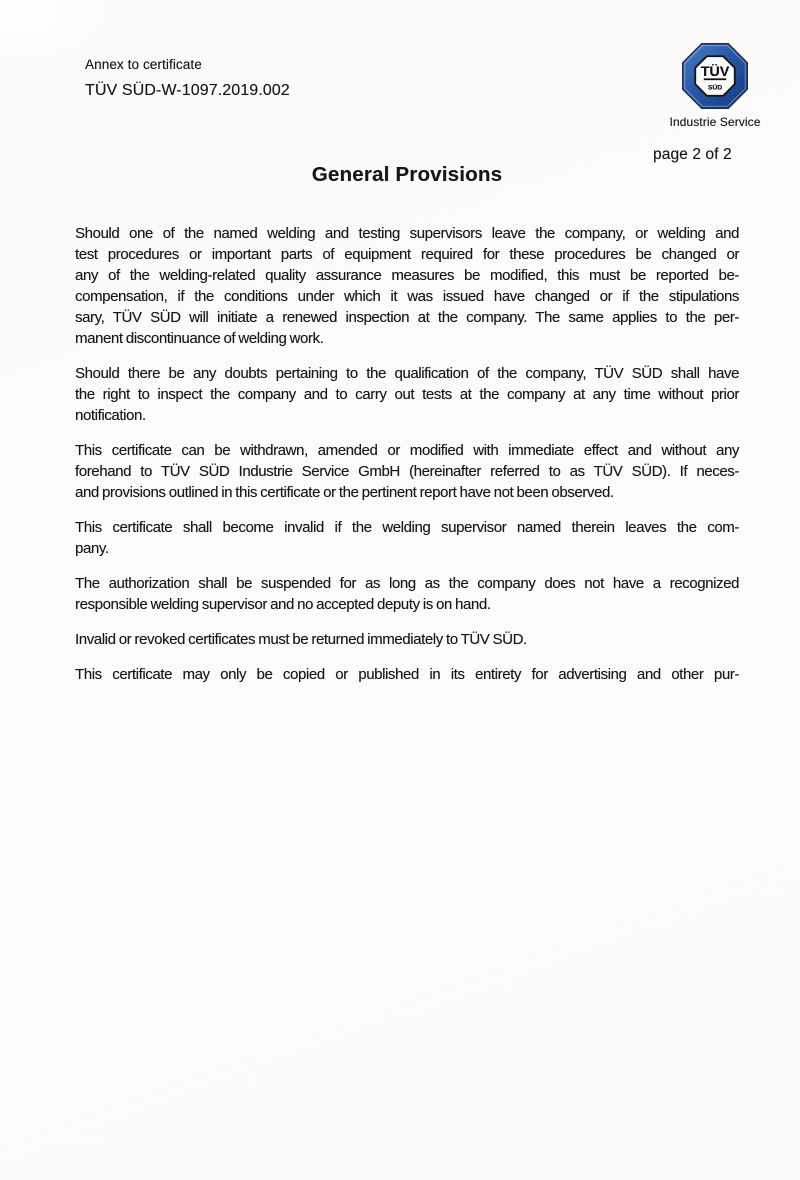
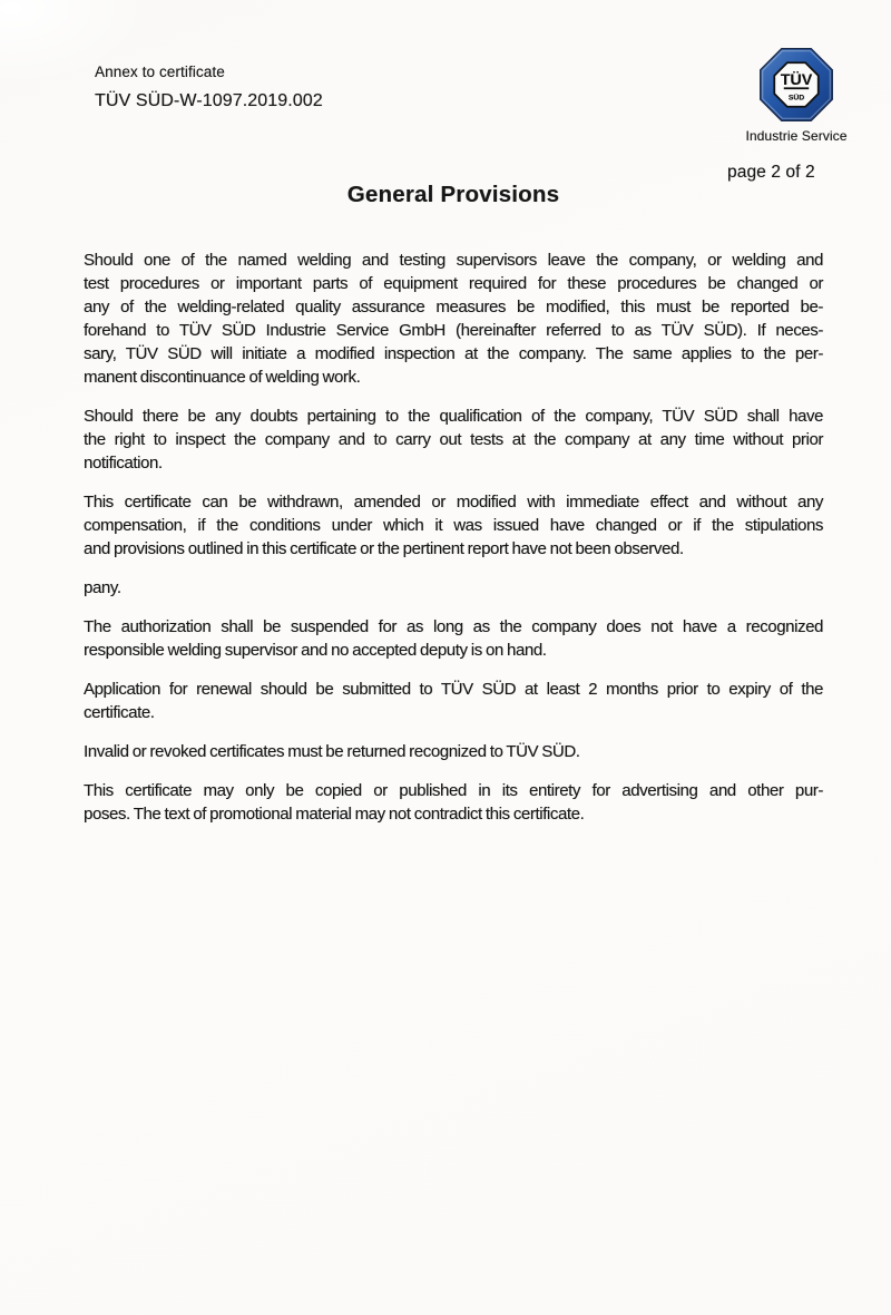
  Annex to certificate
  TÜV SÜD-W-1097.2019.002
  TÜV
  Industrie Service
  page 2 of 2
  General Provisions
  Should one of the named welding and testing supervisors leave the company, or welding and
  test procedures or important parts of equipment required for these procedures be changed or
  any of the welding-related quality assurance measures be modified, this must be reported be-
- compensation, if the conditions under which it was issued have changed or if the stipulations
+ forehand to TÜV SÜD Industrie Service GmbH (hereinafter referred to as TÜV SÜD). If neces-
- sary, TÜV SÜD will initiate a renewed inspection at the company. The same applies to the per-
+ sary, TÜV SÜD will initiate a modified inspection at the company. The same applies to the per-
  manent discontinuance of welding work.
  Should there be any doubts pertaining to the qualification of the company, TÜV SÜD shall have
  the right to inspect the company and to carry out tests at the company at any time without prior
  notification.
  This certificate can be withdrawn, amended or modified with immediate effect and without any
- forehand to TÜV SÜD Industrie Service GmbH (hereinafter referred to as TÜV SÜD). If neces-
+ compensation, if the conditions under which it was issued have changed or if the stipulations
  and provisions outlined in this certificate or the pertinent report have not been observed.
- This certificate shall become invalid if the welding supervisor named therein leaves the com-
  pany.
  The authorization shall be suspended for as long as the company does not have a recognized
  responsible welding supervisor and no accepted deputy is on hand.
+ Application for renewal should be submitted to TÜV SÜD at least 2 months prior to expiry of the
+ certificate.
- Invalid or revoked certificates must be returned immediately to TÜV SÜD.
+ Invalid or revoked certificates must be returned recognized to TÜV SÜD.
  This certificate may only be copied or published in its entirety for advertising and other pur-
+ poses. The text of promotional material may not contradict this certificate.
